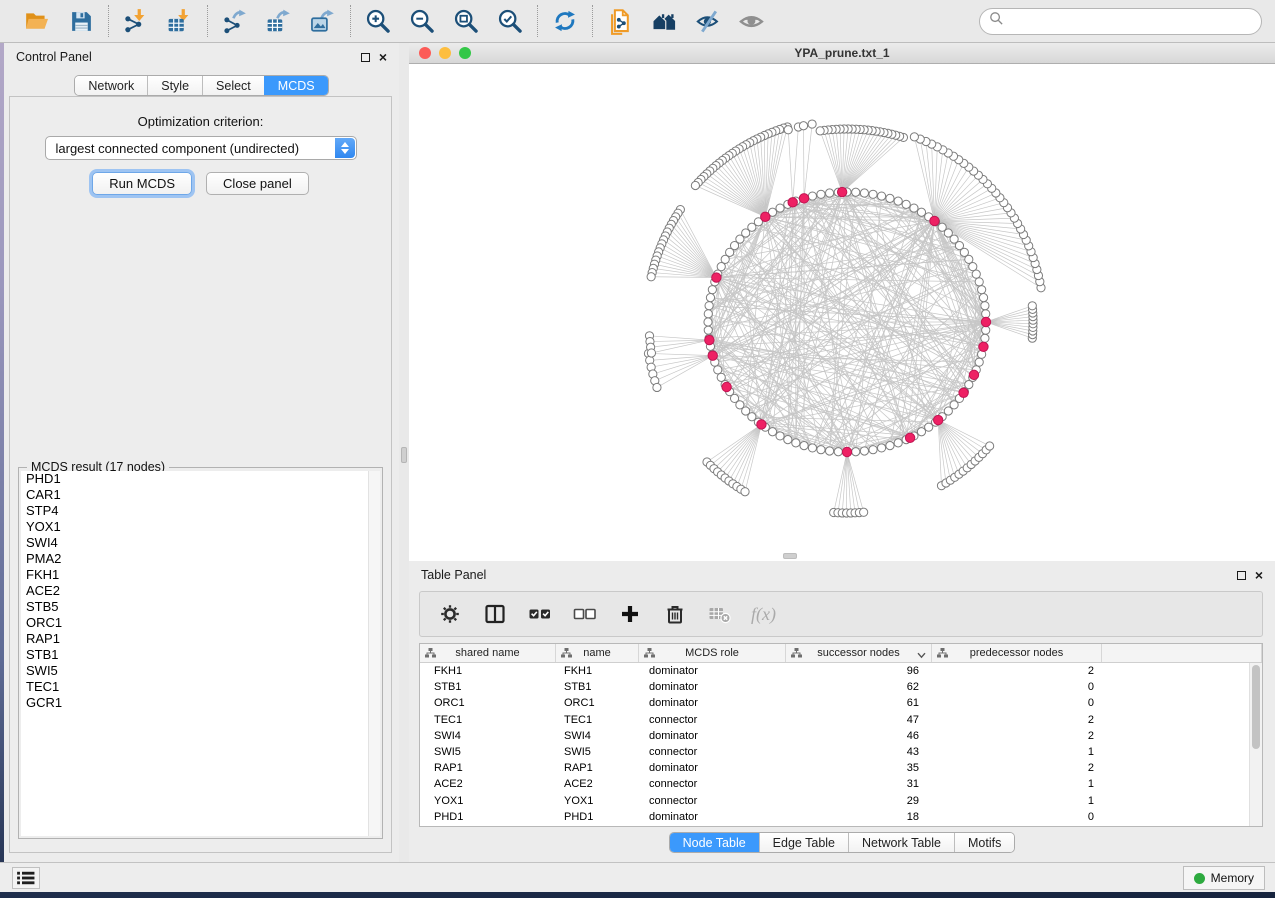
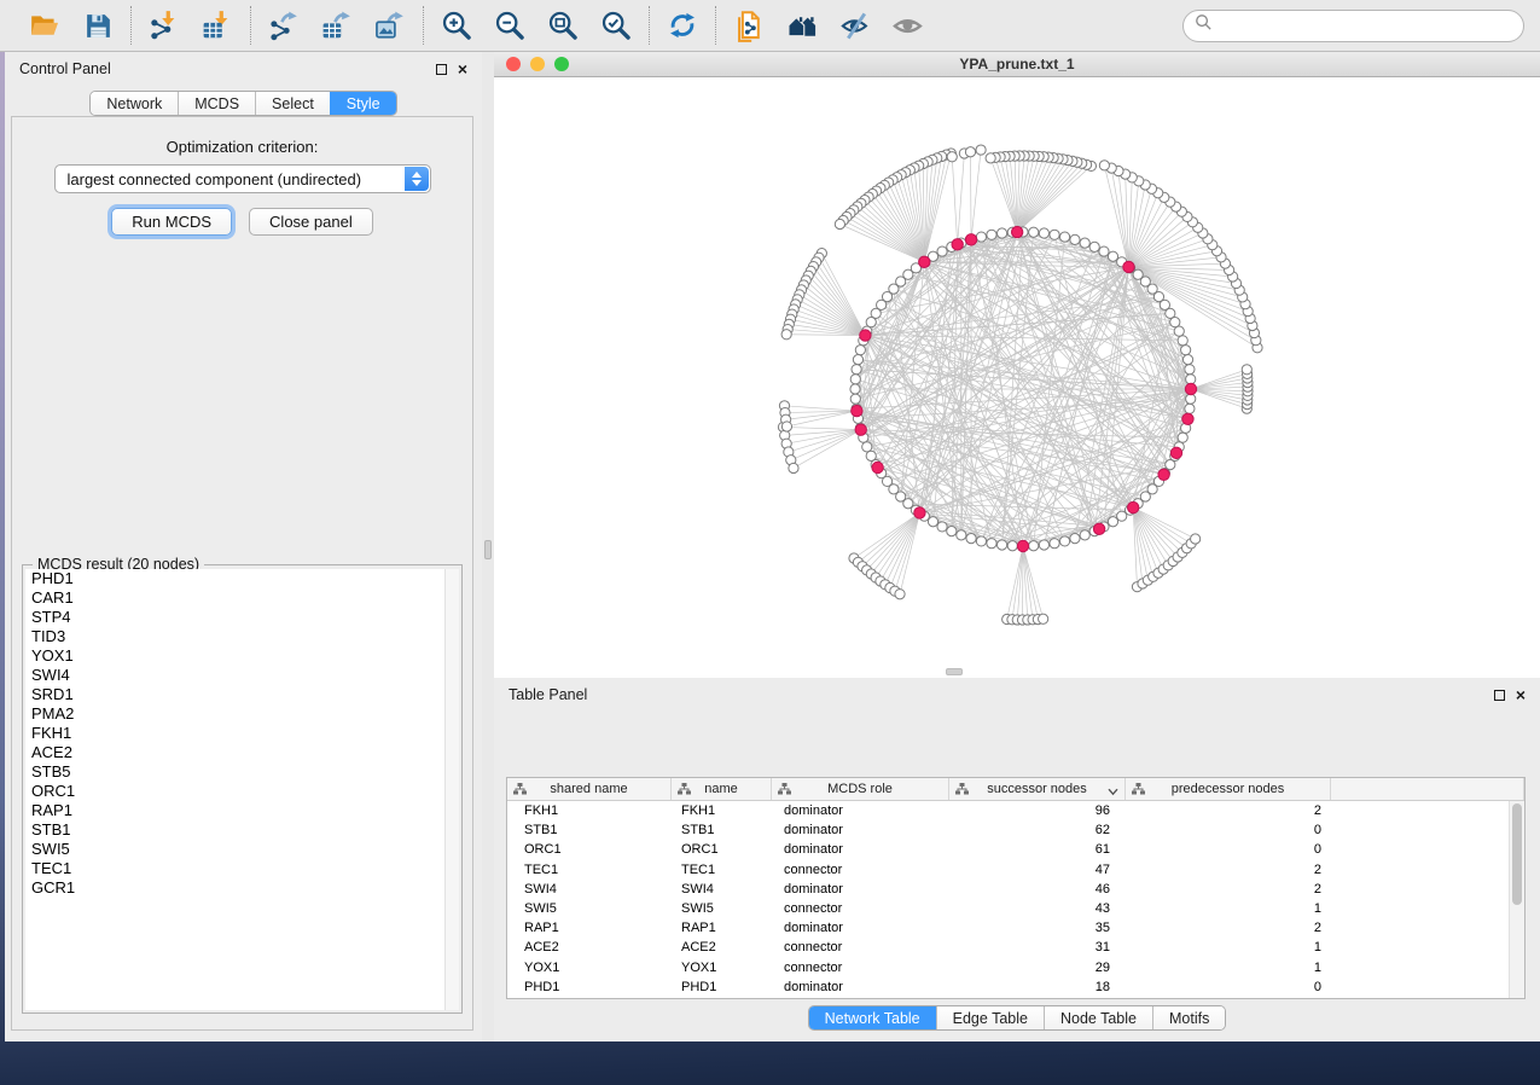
  Control Panel
  ×
  Network
- Style
+ MCDS
  Select
- MCDS
+ Style
  Optimization criterion:
  largest connected component (undirected)
  Run MCDS
  Close panel
- MCDS result (17 nodes)
+ MCDS result (20 nodes)
  PHD1
  CAR1
  STP4
+ TID3
  YOX1
  SWI4
+ SRD1
  PMA2
  FKH1
  ACE2
  STB5
  ORC1
  RAP1
  STB1
  SWI5
  TEC1
  GCR1
  YPA_prune.txt_1
  Table Panel
  ×
- f(x)
  shared name
  name
  MCDS role
  successor nodes
  predecessor nodes
  FKH1
  FKH1
  dominator
  96
  2
  STB1
  STB1
  dominator
  62
  0
  ORC1
  ORC1
  dominator
  61
  0
  TEC1
  TEC1
  connector
  47
  2
  SWI4
  SWI4
  dominator
  46
  2
  SWI5
  SWI5
  connector
  43
  1
  RAP1
  RAP1
  dominator
  35
  2
  ACE2
  ACE2
  connector
  31
  1
  YOX1
  YOX1
  connector
  29
  1
  PHD1
  PHD1
  dominator
  18
  0
- Node Table
+ Network Table
  Edge Table
- Network Table
+ Node Table
  Motifs
- Memory
